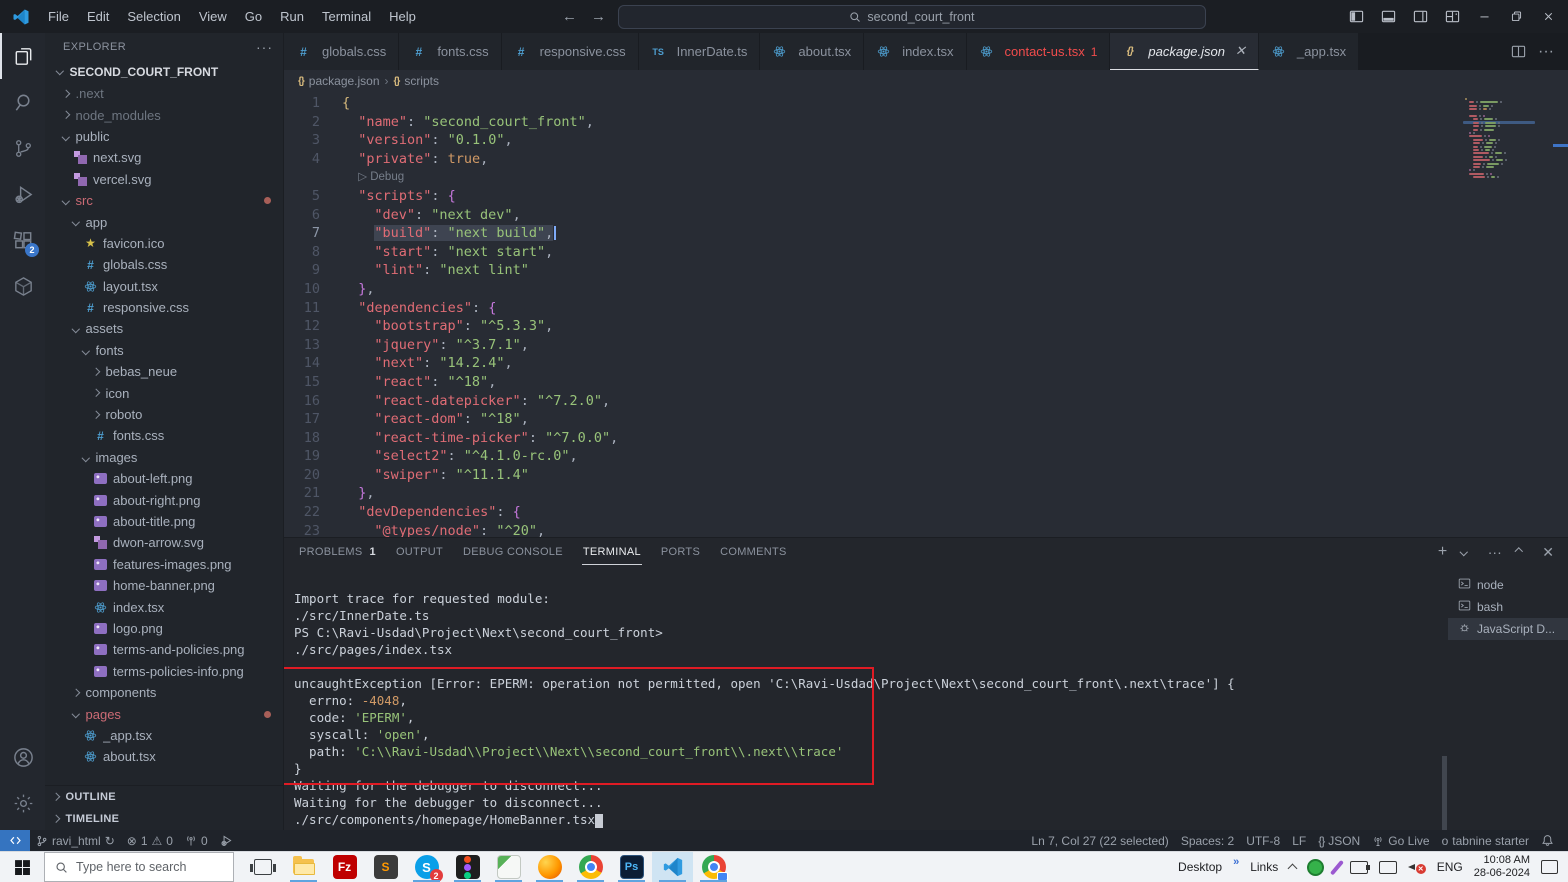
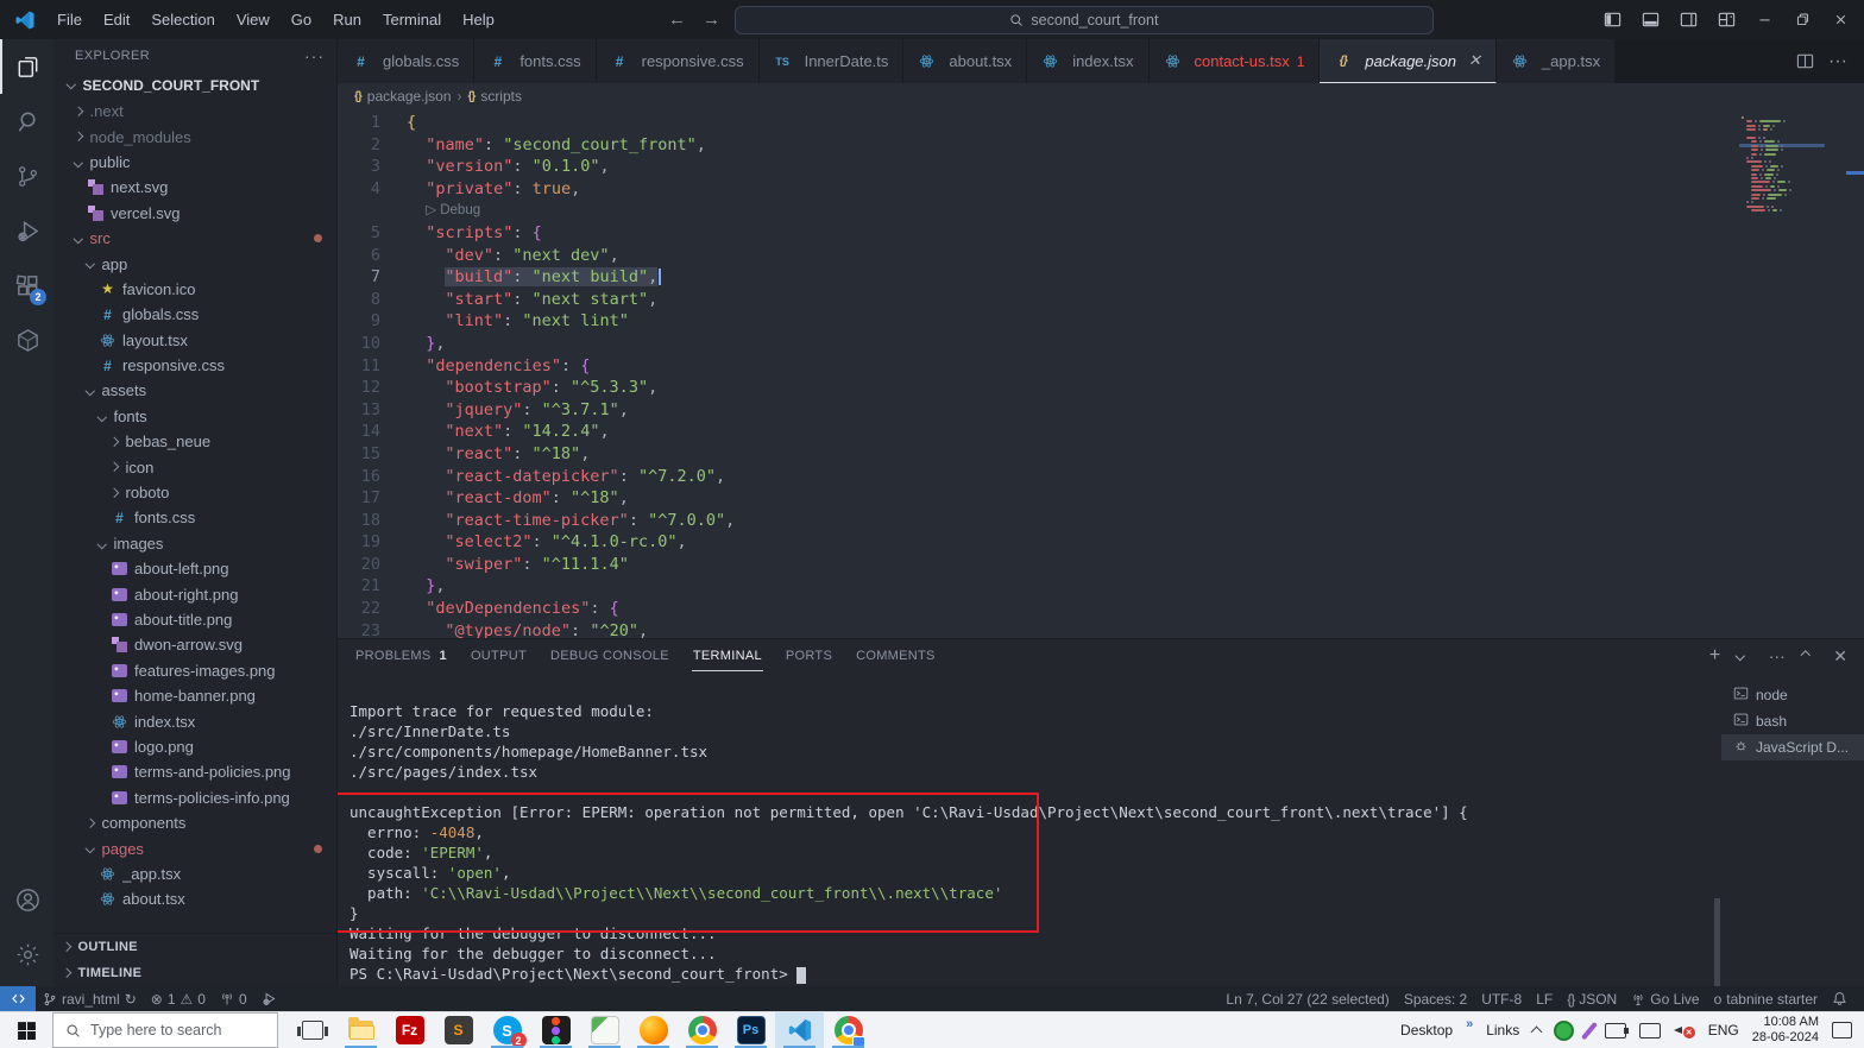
  File
  Edit
  Selection
  View
  Go
  Run
  Terminal
  Help
  ←
  →
  second_court_front
  2
  EXPLORER
  ···
  SECOND_COURT_FRONT
  .next
  node_modules
  public
  next.svg
  vercel.svg
  src
  app
  ★
  favicon.ico
  #
  globals.css
  layout.tsx
  #
  responsive.css
  assets
  fonts
  bebas_neue
  icon
  roboto
  #
  fonts.css
  images
  about-left.png
  about-right.png
  about-title.png
  dwon-arrow.svg
  features-images.png
  home-banner.png
  index.tsx
  logo.png
  terms-and-policies.png
  terms-policies-info.png
  components
  pages
  _app.tsx
  about.tsx
  OUTLINE
  TIMELINE
  #
  globals.css
  #
  fonts.css
  #
  responsive.css
  TS
  InnerDate.ts
  about.tsx
  index.tsx
  contact-us.tsx
  1
  {}
  package.json
  ✕
  _app.tsx
  ···
  {}
  package.json
  ›
  {}
  scripts
  1
  {
  2
  "name": "second_court_front",
  3
  "version": "0.1.0",
  4
  "private": true,
  ▷ Debug
  5
  "scripts": {
  6
  "dev": "next dev",
  7
  "build": "next build",
  8
  "start": "next start",
  9
  "lint": "next lint"
  10
  },
  11
  "dependencies": {
  12
  "bootstrap": "^5.3.3",
  13
  "jquery": "^3.7.1",
  14
  "next": "14.2.4",
  15
  "react": "^18",
  16
  "react-datepicker": "^7.2.0",
  17
  "react-dom": "^18",
  18
  "react-time-picker": "^7.0.0",
  19
  "select2": "^4.1.0-rc.0",
  20
  "swiper": "^11.1.4"
  21
  },
  22
  "devDependencies": {
  23
  "@types/node": "^20",
  PROBLEMS
  1
  OUTPUT
  DEBUG CONSOLE
  TERMINAL
  PORTS
  COMMENTS
  +
  ···
  ✕
  Import trace for requested module:
  ./src/InnerDate.ts
- PS C:\Ravi-Usdad\Project\Next\second_court_front>
+ ./src/components/homepage/HomeBanner.tsx
  ./src/pages/index.tsx
  uncaughtException [Error: EPERM: operation not permitted, open 'C:\Ravi-Usdad\Project\Next\second_court_front\.next\trace'] {
  errno: -4048,
  code: 'EPERM',
  syscall: 'open',
  path: 'C:\\Ravi-Usdad\\Project\\Next\\second_court_front\\.next\\trace'
  }
  Waiting for the debugger to disconnect...
  Waiting for the debugger to disconnect...
- ./src/components/homepage/HomeBanner.tsx
+ PS C:\Ravi-Usdad\Project\Next\second_court_front>
  node
  bash
  JavaScript D...
  ravi_html
  ↻
  ⊗
  1
  ⚠
  0
  0
  Ln 7, Col 27 (22 selected)
  Spaces: 2
  UTF-8
  LF
  {}
  JSON
  Go Live
  o
  tabnine starter
  Type here to search
  Fz
  S
  S
  2
  Ps
  Desktop
  »
  Links
  ENG
  10:08 AM
  28-06-2024
